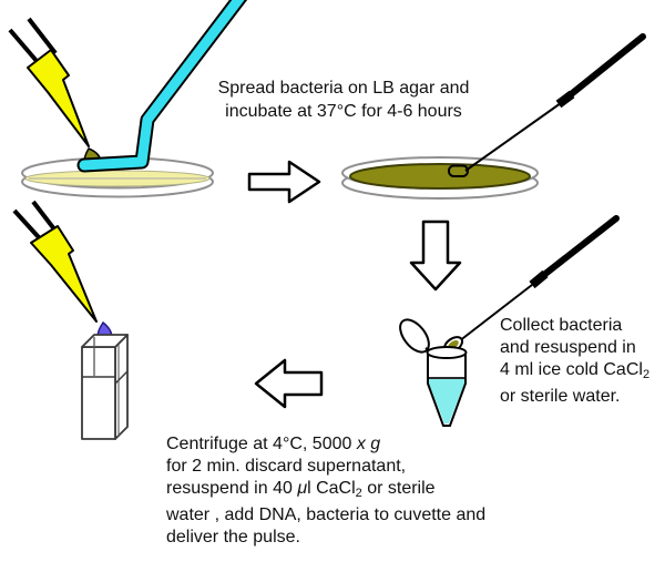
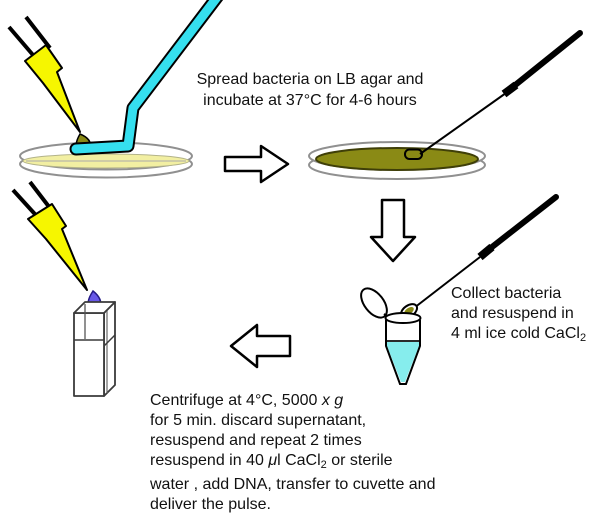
  Spread bacteria on LB agar and
  incubate at 37°C for 4-6 hours
  Collect bacteria
  and resuspend in
  4 ml ice cold CaCl2
- or sterile water.
  Centrifuge at 4°C, 5000 x g
- for 2 min. discard supernatant,
+ for 5 min. discard supernatant,
+ resuspend and repeat 2 times
  resuspend in 40 μl CaCl2 or sterile
- water , add DNA, bacteria to cuvette and
+ water , add DNA, transfer to cuvette and
  deliver the pulse.
